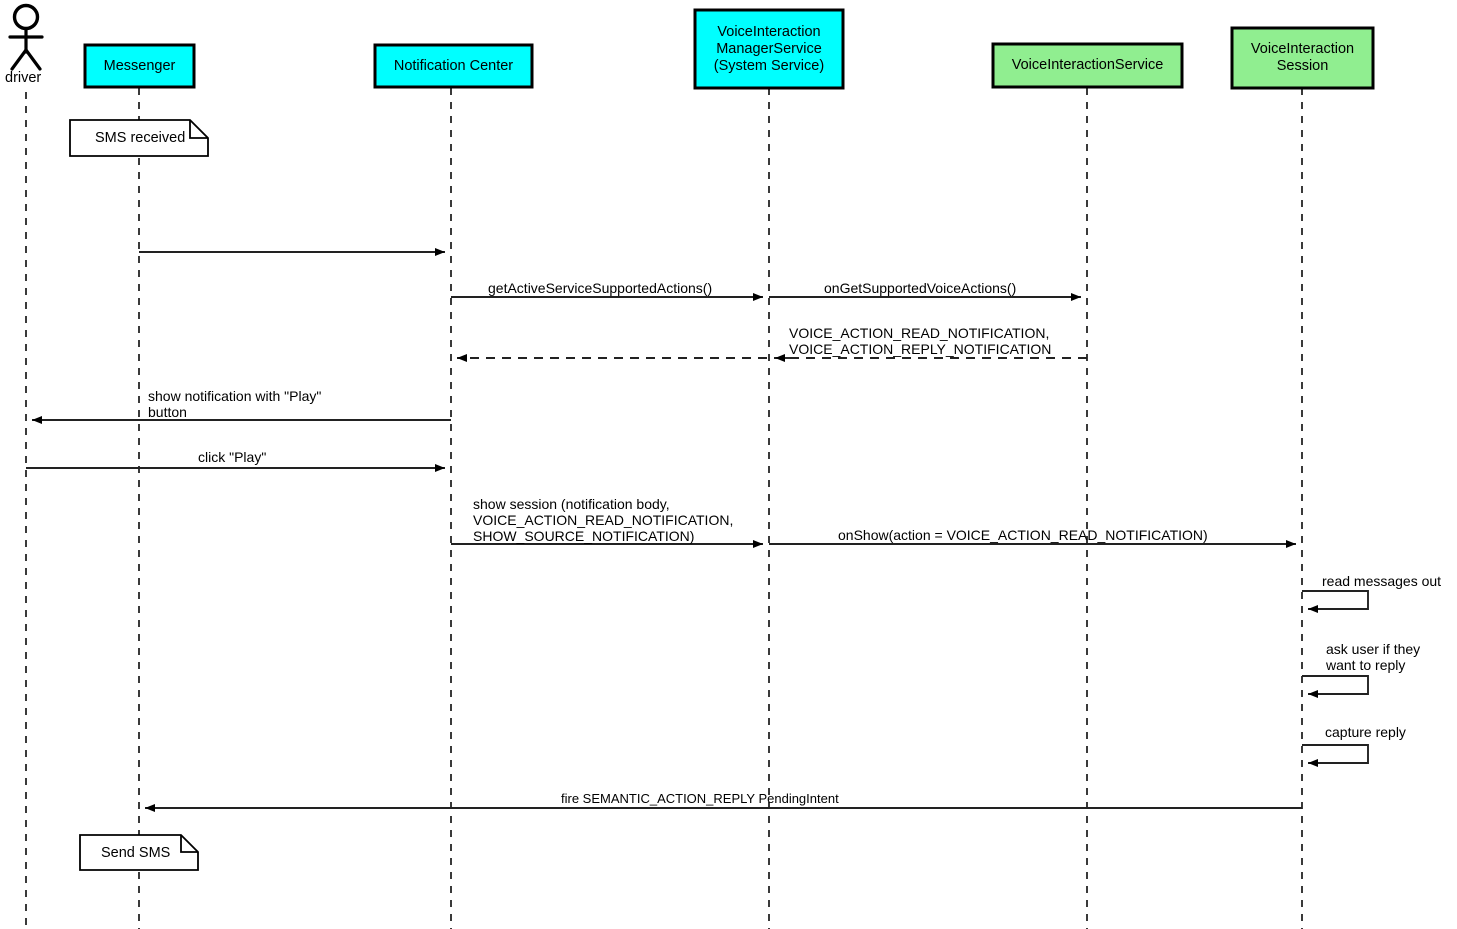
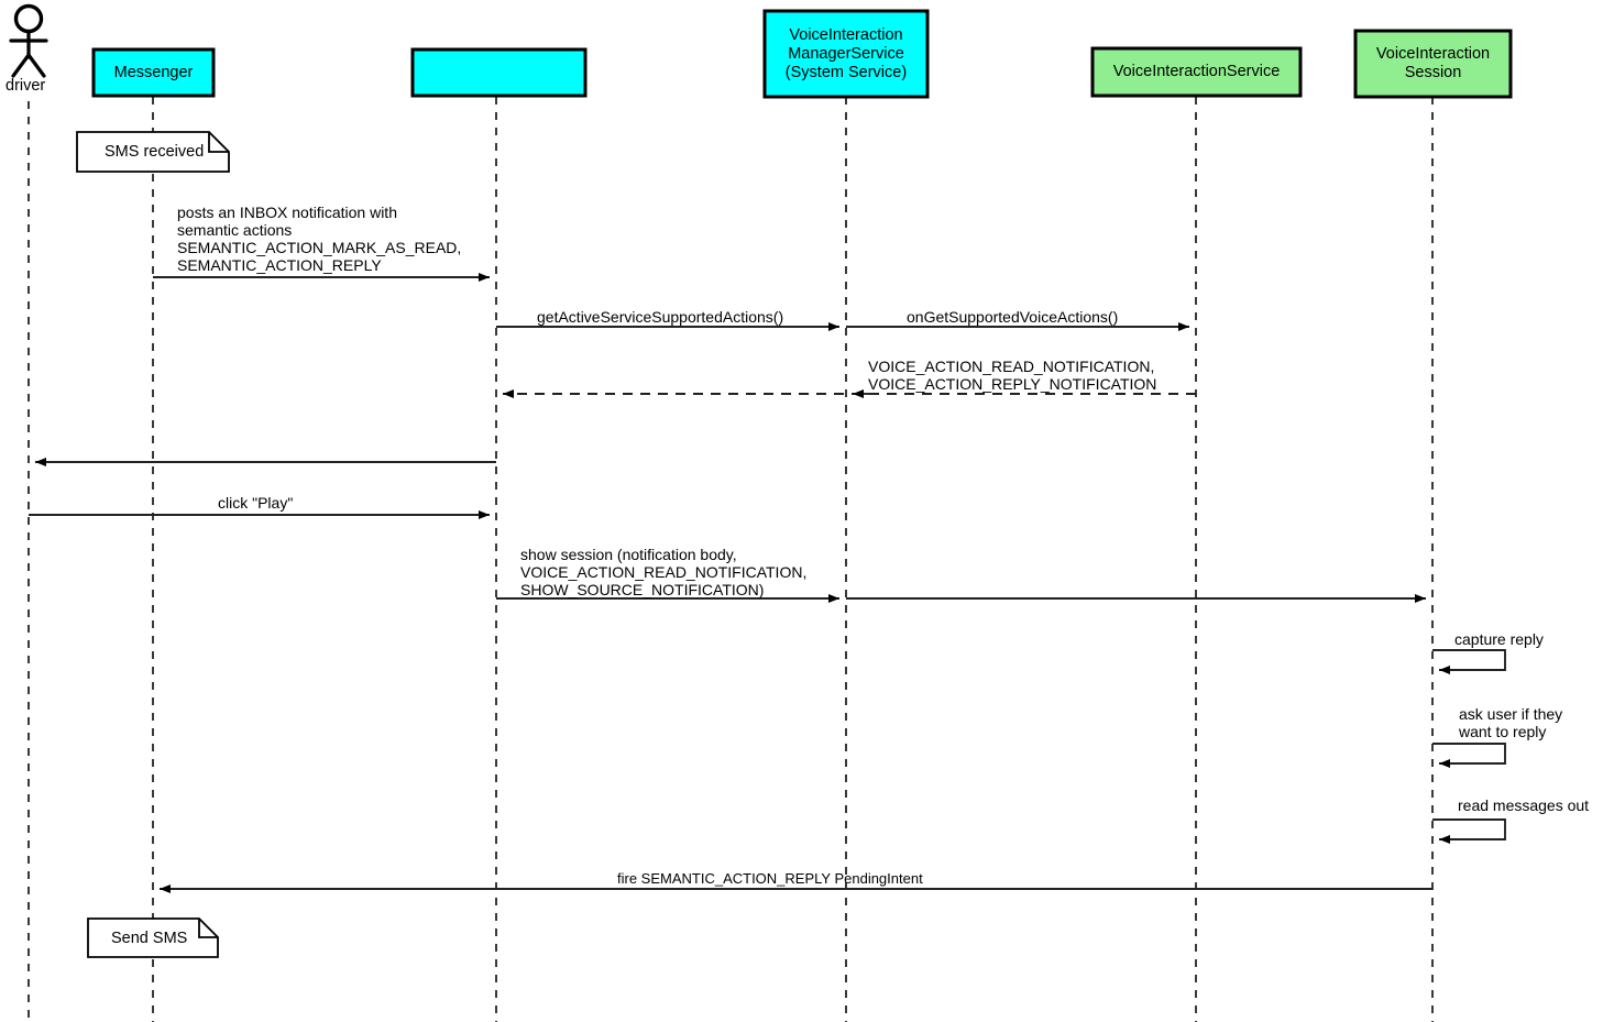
  driver
  Messenger
- Notification Center
  VoiceInteraction
  ManagerService
  (System Service)
  VoiceInteractionService
  VoiceInteraction
  Session
  SMS received
  Send SMS
+ posts an INBOX notification with
+ semantic actions
+ SEMANTIC_ACTION_MARK_AS_READ,
+ SEMANTIC_ACTION_REPLY
  getActiveServiceSupportedActions()
  onGetSupportedVoiceActions()
  VOICE_ACTION_READ_NOTIFICATION,
  VOICE_ACTION_REPLY_NOTIFICATION
- show notification with "Play"
- button
  click "Play"
  show session (notification body,
  VOICE_ACTION_READ_NOTIFICATION,
  SHOW_SOURCE_NOTIFICATION)
- onShow(action = VOICE_ACTION_READ_NOTIFICATION)
  fire SEMANTIC_ACTION_REPLY PendingIntent
- read messages out
+ capture reply
  ask user if they
  want to reply
- capture reply
+ read messages out
